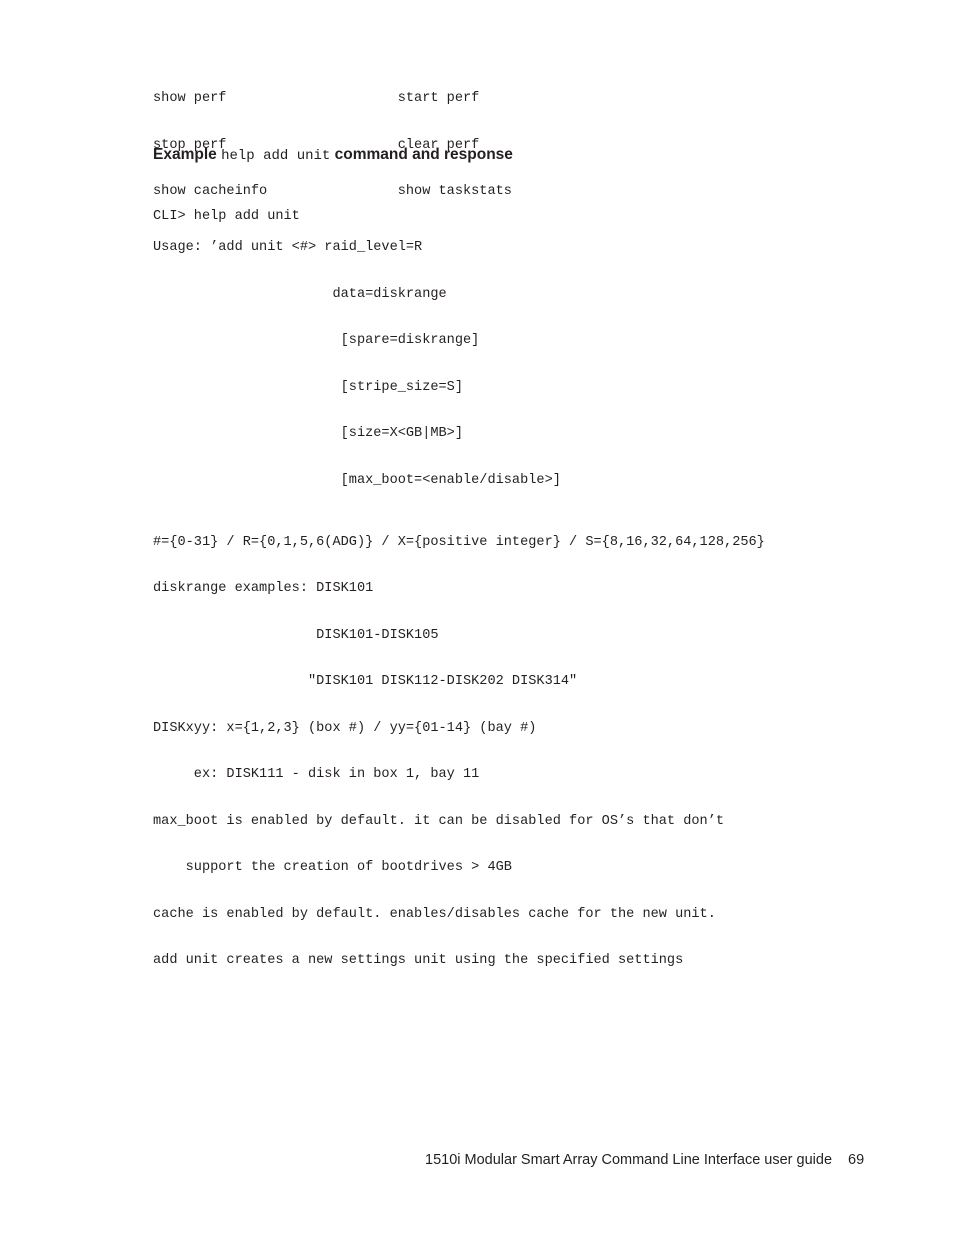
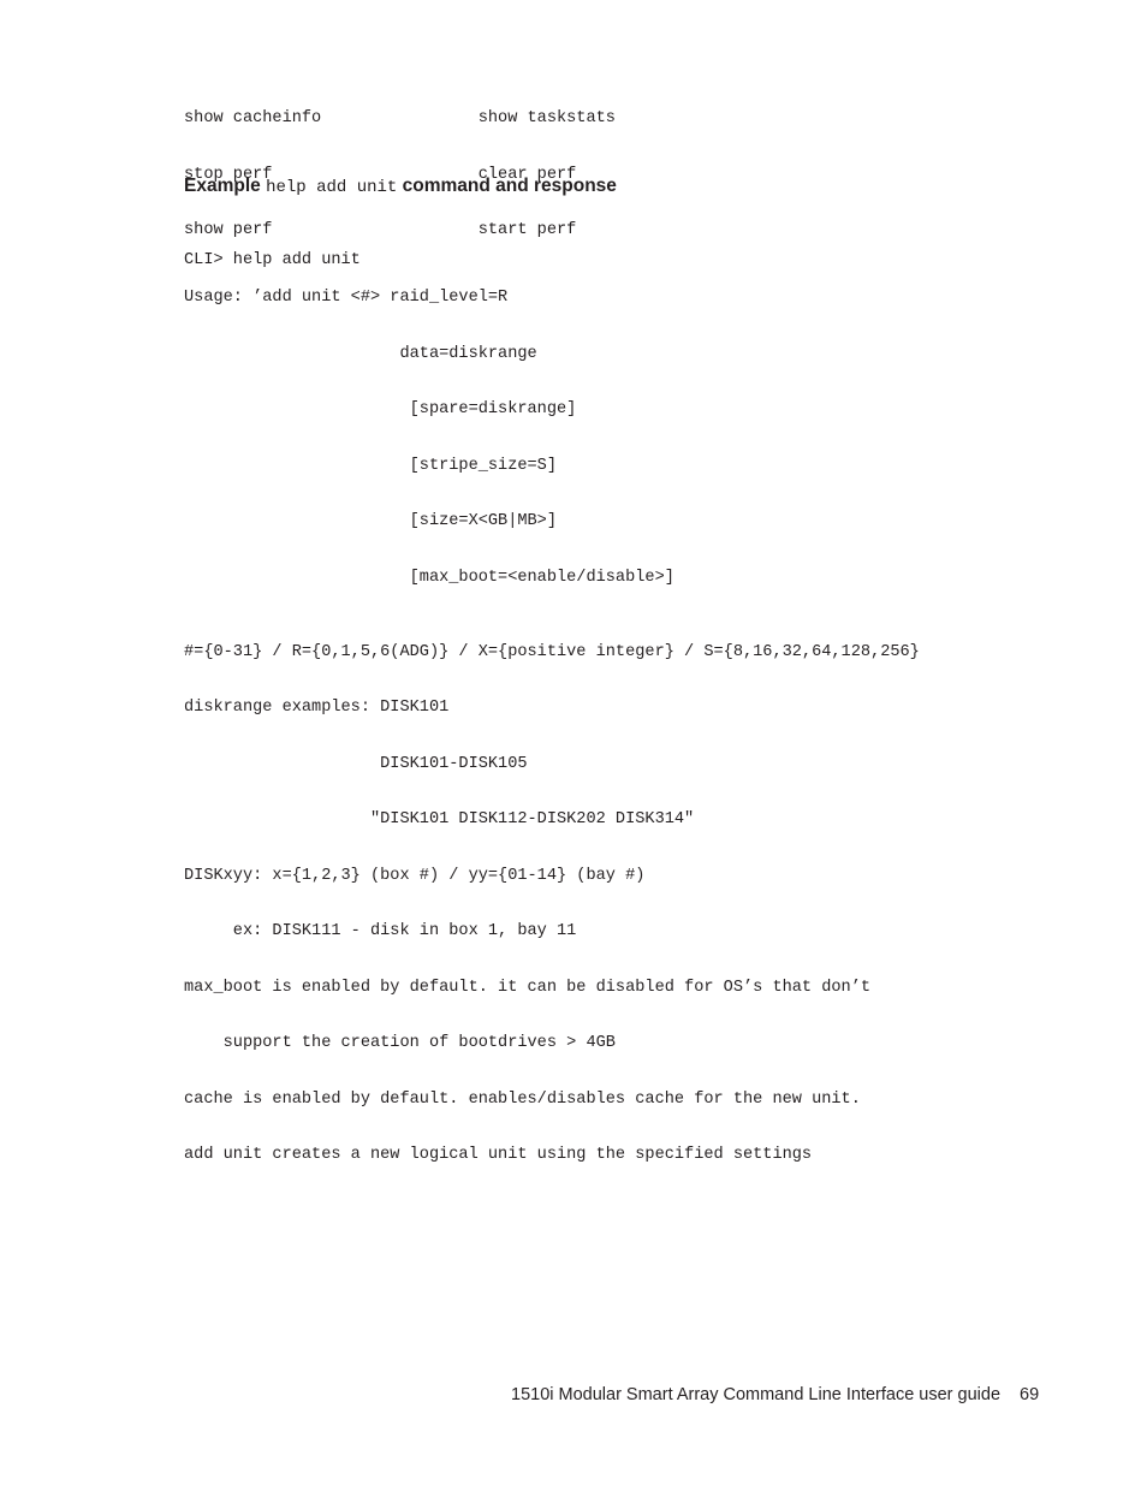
- show perf start perf
+ show cacheinfo show taskstats
  stop perf clear perf
- show cacheinfo show taskstats
+ show perf start perf
  Example help add unit command and response
  CLI> help add unit
  Usage: ’add unit <#> raid_level=R
  data=diskrange
  [spare=diskrange]
  [stripe_size=S]
  [size=X<GB|MB>]
  [max_boot=<enable/disable>]
  #={0-31} / R={0,1,5,6(ADG)} / X={positive integer} / S={8,16,32,64,128,256}
  diskrange examples: DISK101
  DISK101-DISK105
  "DISK101 DISK112-DISK202 DISK314"
  DISKxyy: x={1,2,3} (box #) / yy={01-14} (bay #)
  ex: DISK111 - disk in box 1, bay 11
  max_boot is enabled by default. it can be disabled for OS’s that don’t
  support the creation of bootdrives > 4GB
  cache is enabled by default. enables/disables cache for the new unit.
- add unit creates a new settings unit using the specified settings
+ add unit creates a new logical unit using the specified settings
  1510i Modular Smart Array Command Line Interface user guide
  69
